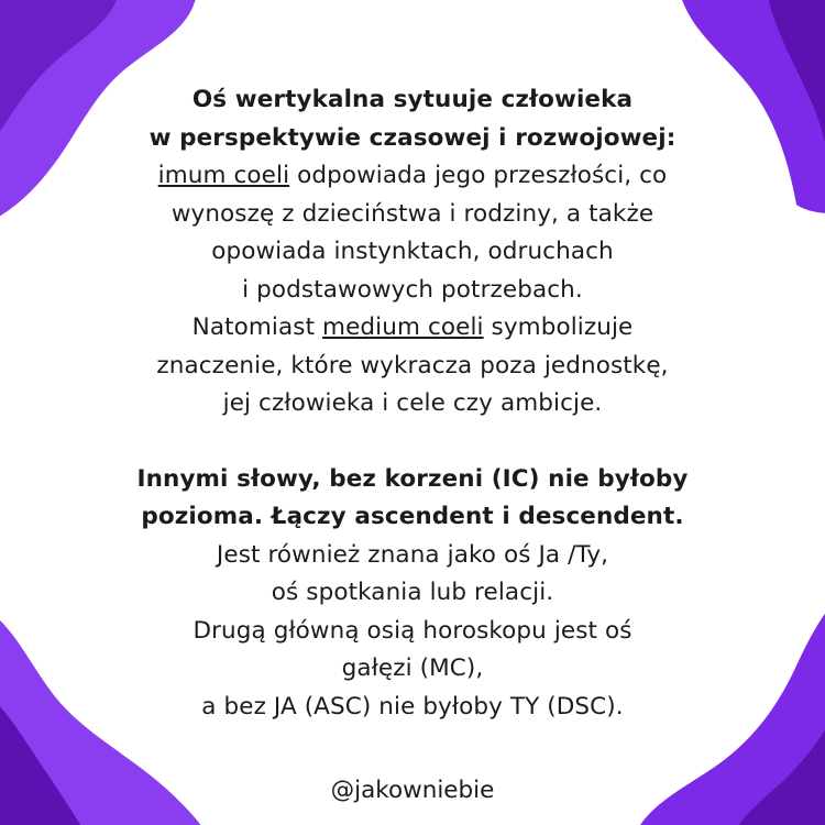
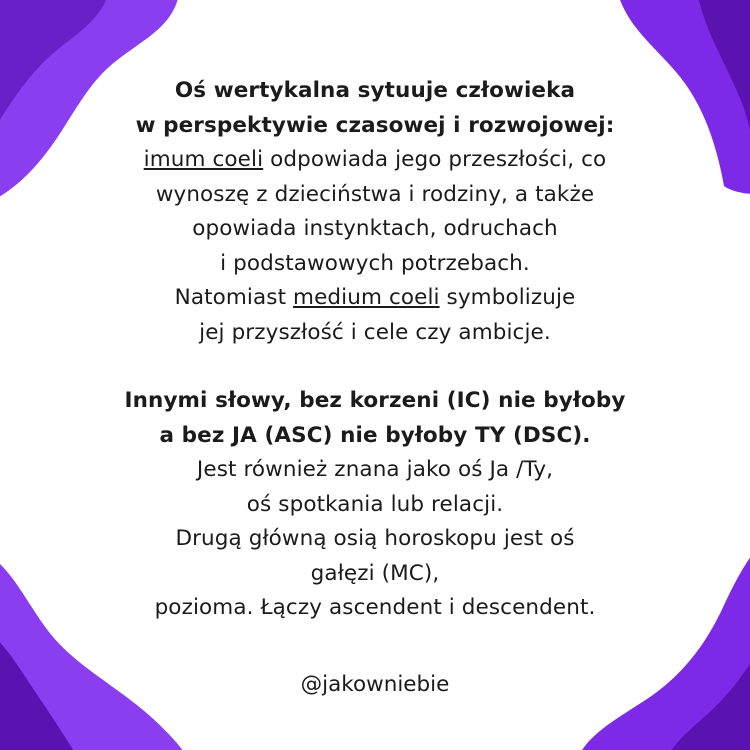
  Oś wertykalna sytuuje człowieka
  w perspektywie czasowej i rozwojowej:
  imum coeli odpowiada jego przeszłości, co
  wynoszę z dzieciństwa i rodziny, a także
  opowiada instynktach, odruchach
  i podstawowych potrzebach.
  Natomiast medium coeli symbolizuje
- znaczenie, które wykracza poza jednostkę,
- jej człowieka i cele czy ambicje.
+ jej przyszłość i cele czy ambicje.
  Innymi słowy, bez korzeni (IC) nie byłoby
- pozioma. Łączy ascendent i descendent.
+ a bez JA (ASC) nie byłoby TY (DSC).
  Jest również znana jako oś Ja /Ty,
  oś spotkania lub relacji.
  Drugą główną osią horoskopu jest oś
  gałęzi (MC),
- a bez JA (ASC) nie byłoby TY (DSC).
+ pozioma. Łączy ascendent i descendent.
  @jakowniebie
